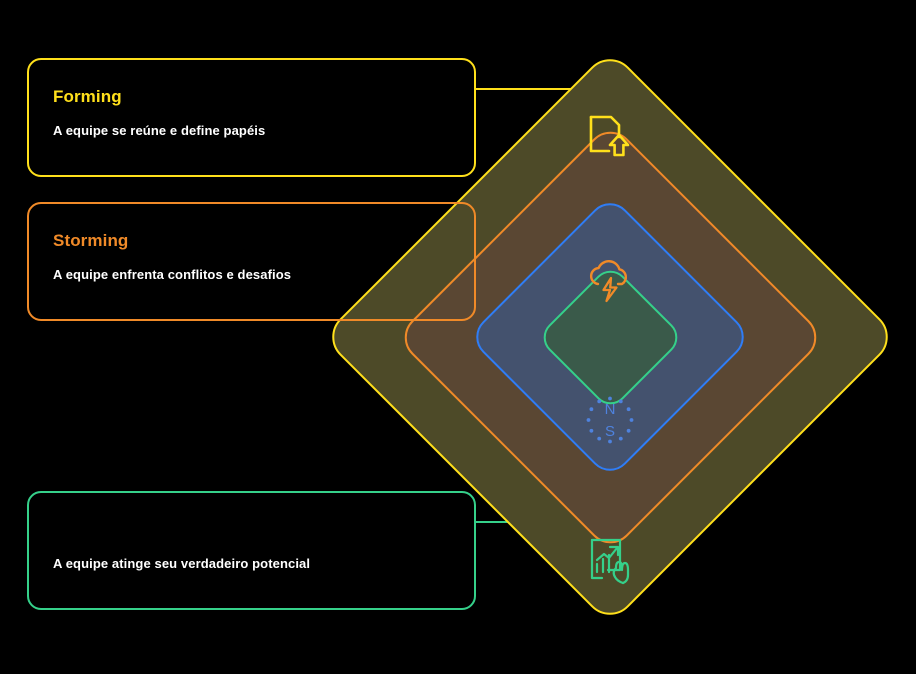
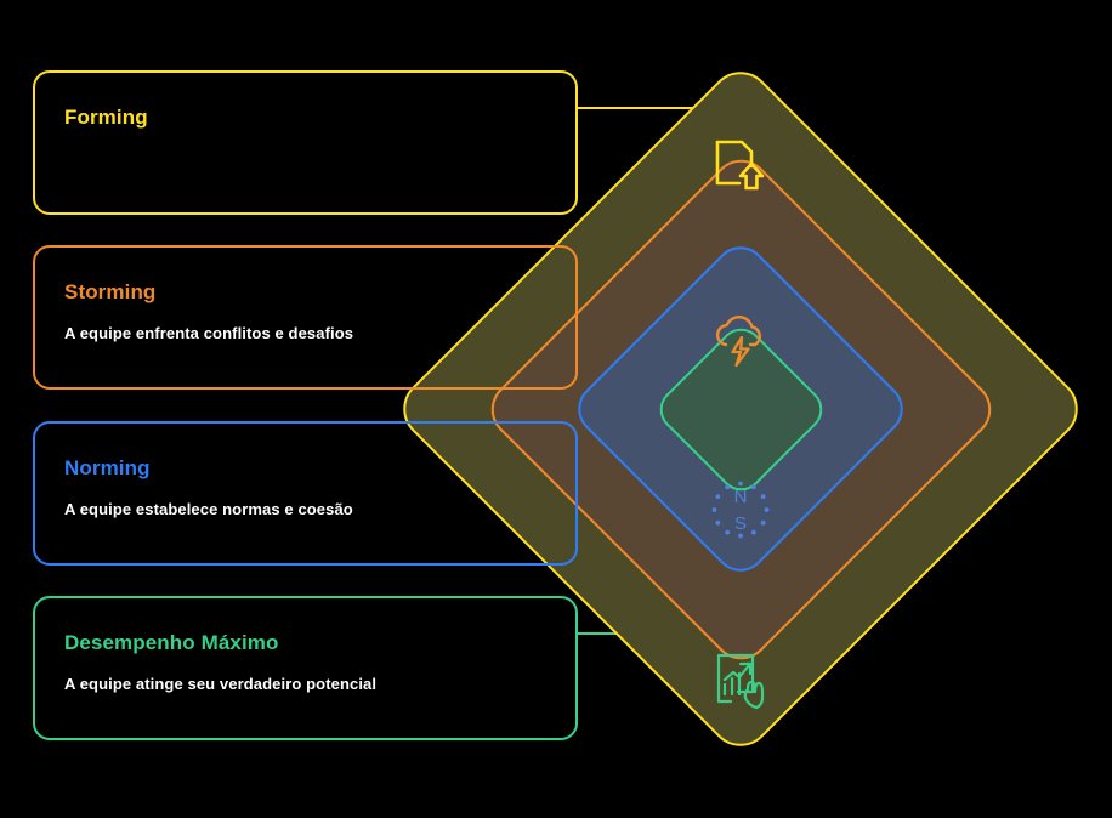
  Forming
- A equipe se reúne e define papéis
  Storming
  A equipe enfrenta conflitos e desafios
+ Norming
+ A equipe estabelece normas e coesão
+ Desempenho Máximo
  A equipe atinge seu verdadeiro potencial
  N
  S
